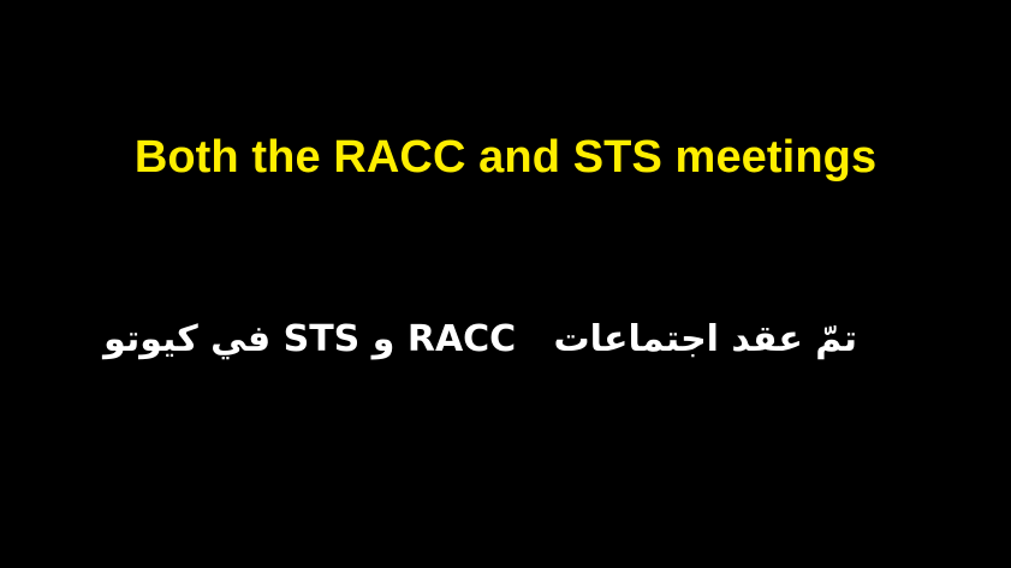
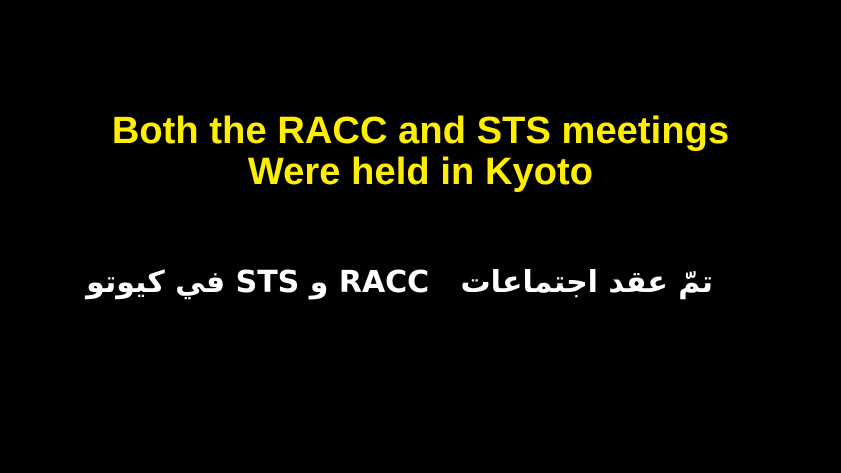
  Both the RACC and STS meetings
+ Were held in Kyoto
  تمّ عقد اجتماعات RACC و STS في كيوتو
